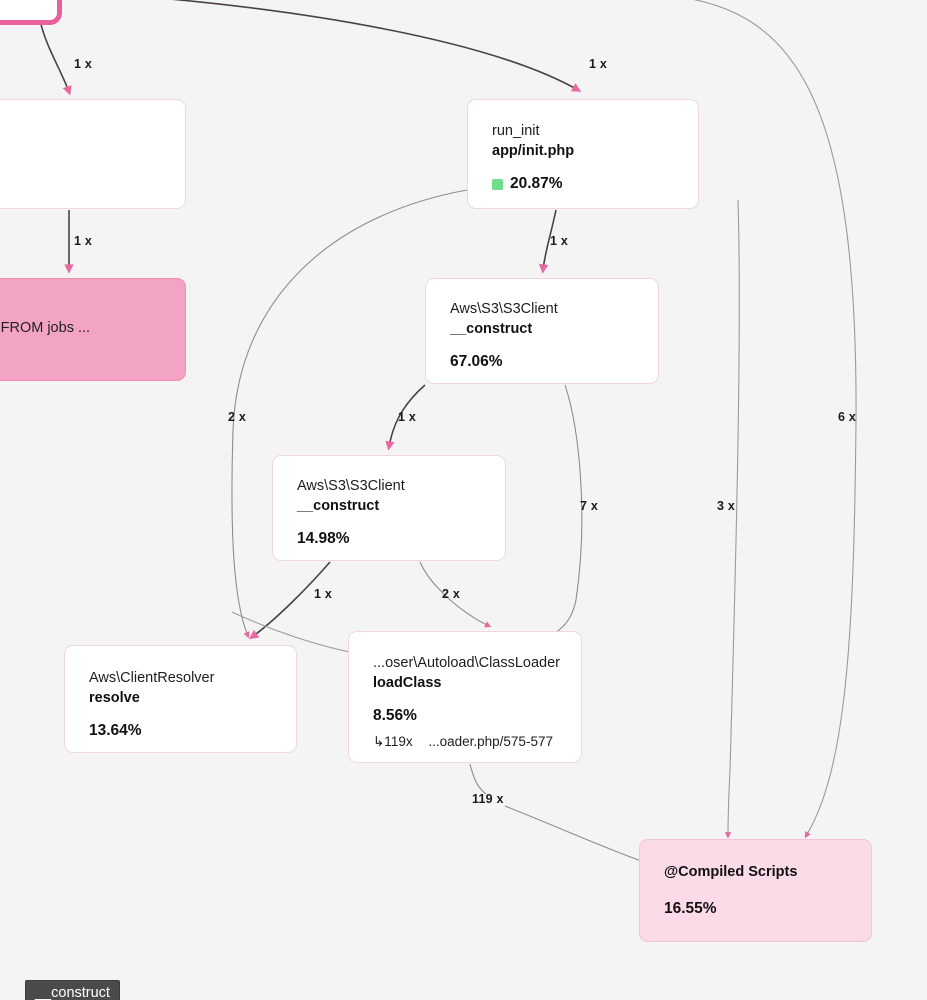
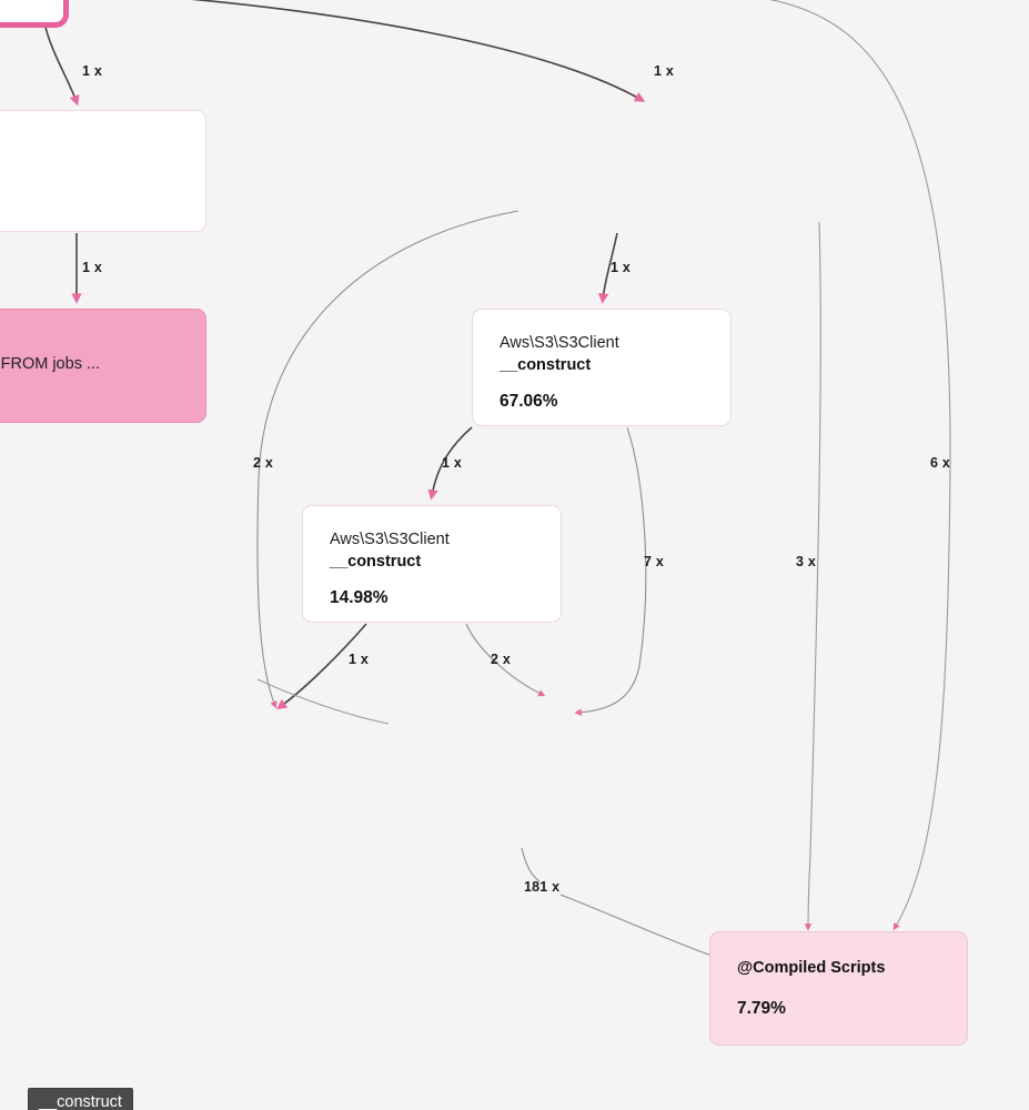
- run_init
- app/init.php
- 20.87%
  Aws\S3\S3Client
  __construct
  67.06%
  Aws\S3\S3Client
  __construct
  14.98%
- Aws\ClientResolver
- resolve
- 13.64%
- ...oser\Autoload\ClassLoader
- loadClass
- 8.56%
- ↳119x ...oader.php/575-577
  @Compiled Scripts
- 16.55%
+ 7.79%
  1 x
  1 x
  1 x
  1 x
  2 x
  1 x
  7 x
  3 x
  6 x
  1 x
  2 x
- 119 x
+ 181 x
  __construct
